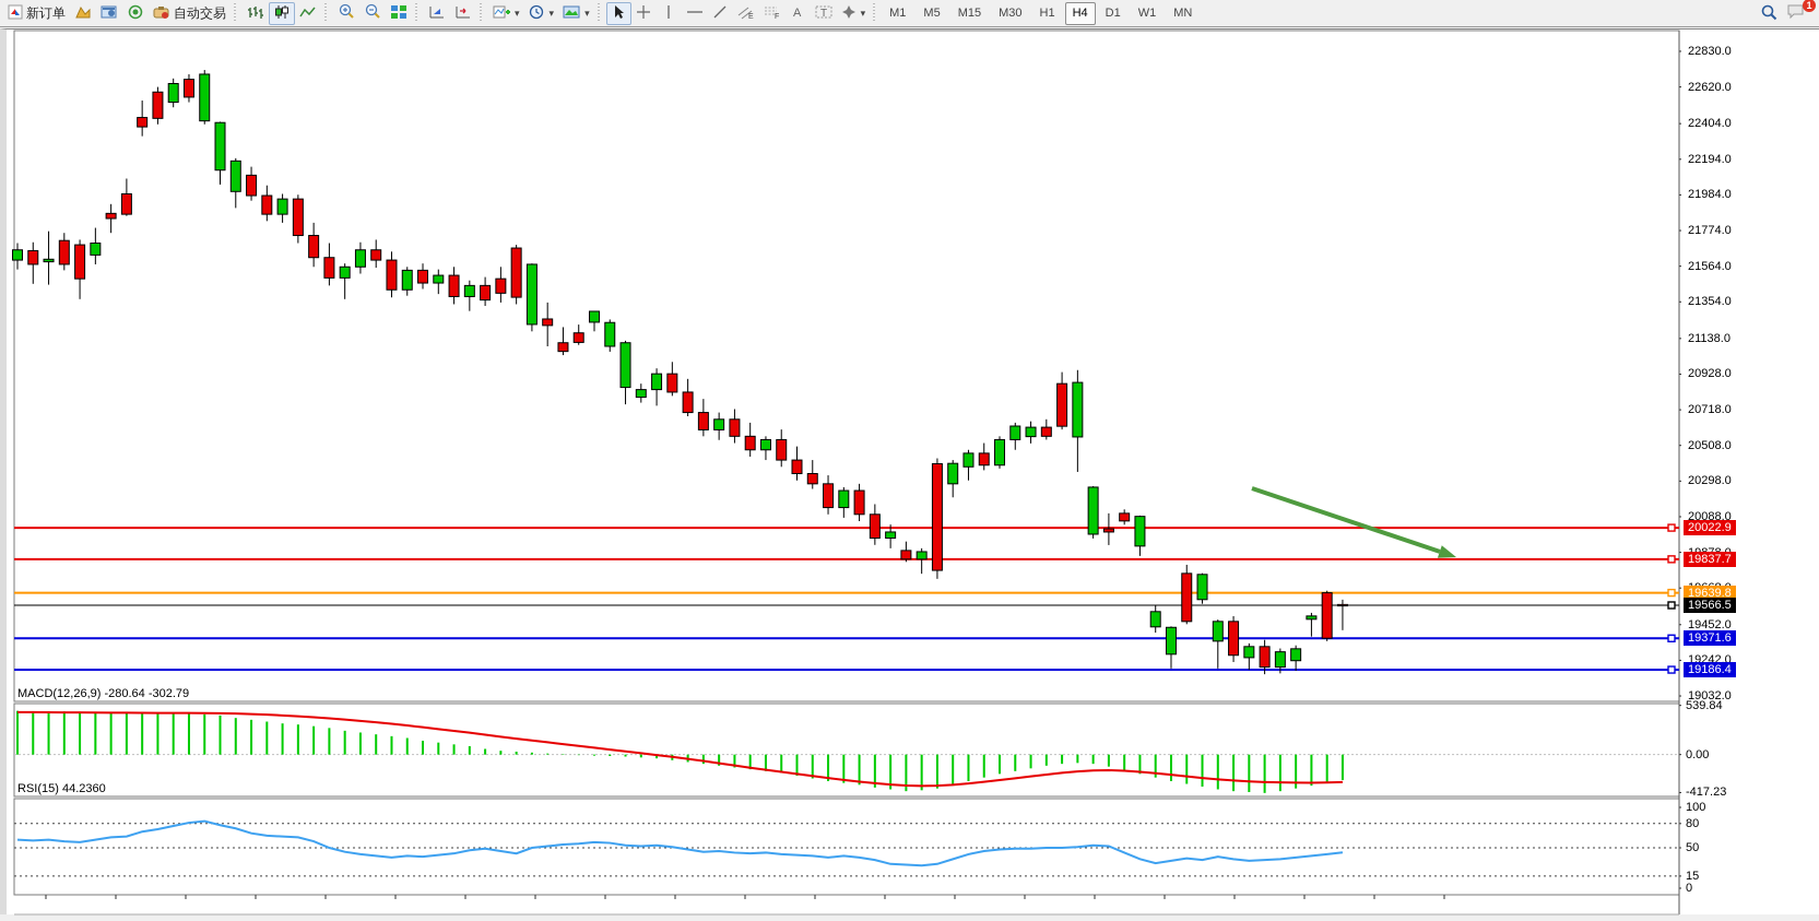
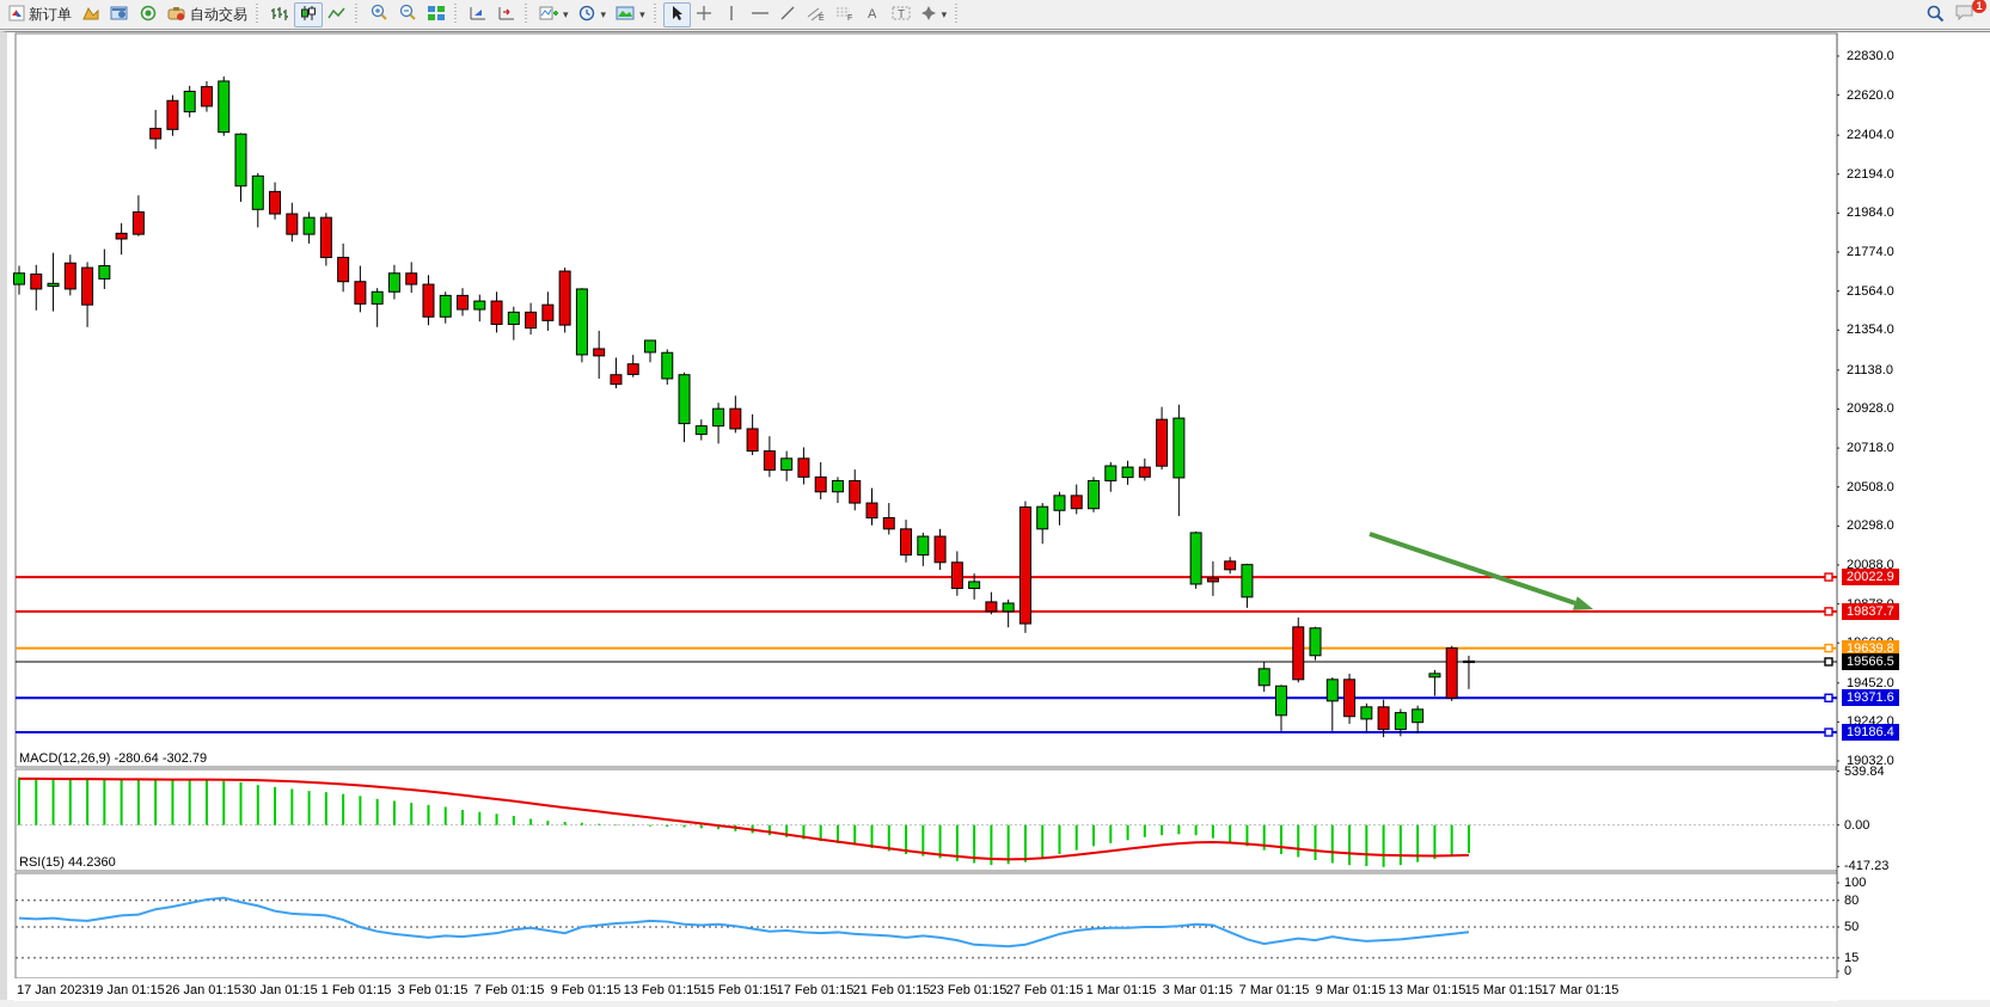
  新订单
  自动交易
  A
  T
- M1
- M5
- M15
- M30
- H1
- H4
- D1
- W1
- MN
  1
  MACD(12,26,9) -280.64 -302.79
  RSI(15) 44.2360
  22830.0
  22620.0
  22404.0
  22194.0
  21984.0
  21774.0
  21564.0
  21354.0
  21138.0
  20928.0
  20718.0
  20508.0
  20298.0
  20088.0
  19452.0
  19242.0
  19032.0
  539.84
  0.00
  -417.23
  100
  80
  50
  15
  0
  20022.9
  19837.7
  19639.8
  19566.5
  19371.6
  19186.4
+ 17 Jan 2023
+ 19 Jan 01:15
+ 26 Jan 01:15
+ 30 Jan 01:15
+ 1 Feb 01:15
+ 3 Feb 01:15
+ 7 Feb 01:15
+ 9 Feb 01:15
+ 13 Feb 01:15
+ 15 Feb 01:15
+ 17 Feb 01:15
+ 21 Feb 01:15
+ 23 Feb 01:15
+ 27 Feb 01:15
+ 1 Mar 01:15
+ 3 Mar 01:15
+ 7 Mar 01:15
+ 9 Mar 01:15
+ 13 Mar 01:15
+ 15 Mar 01:15
+ 17 Mar 01:15
